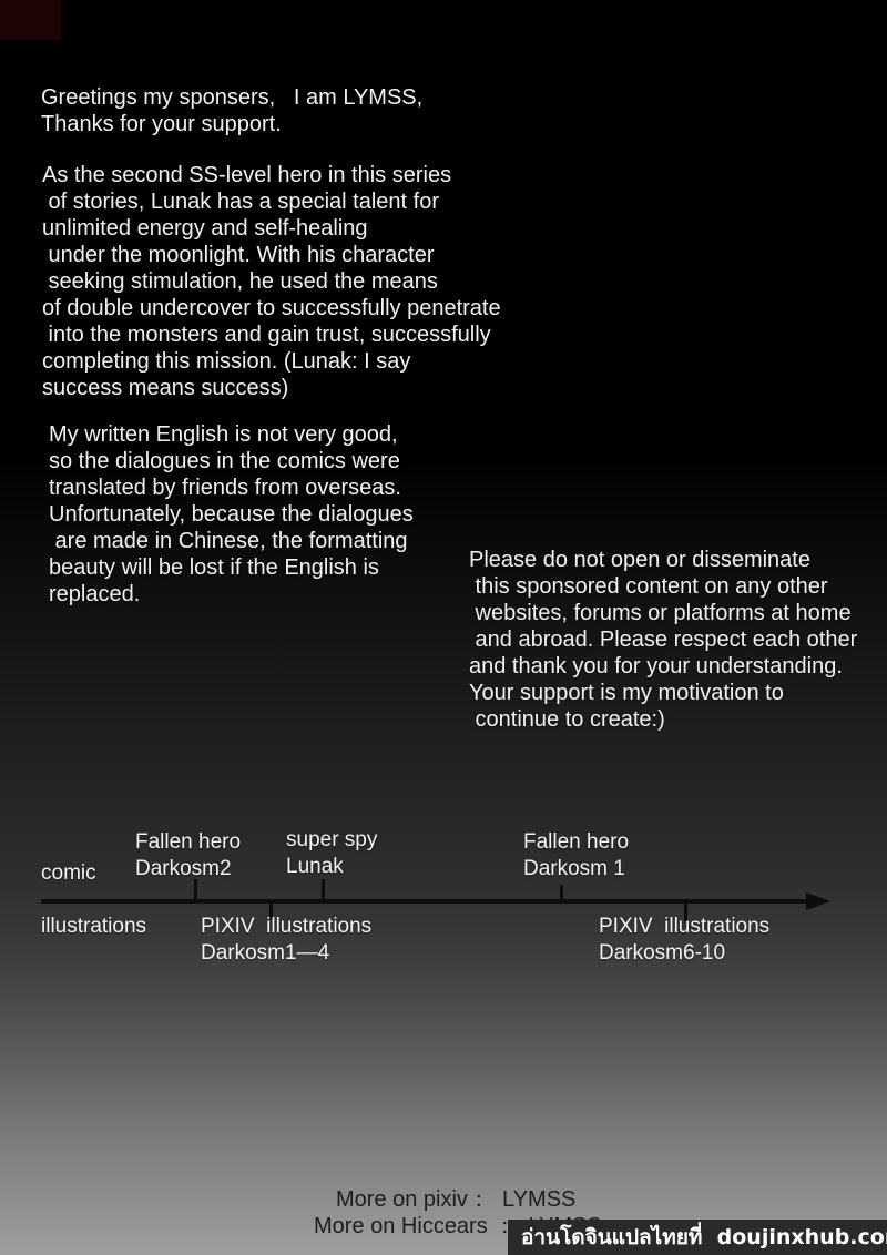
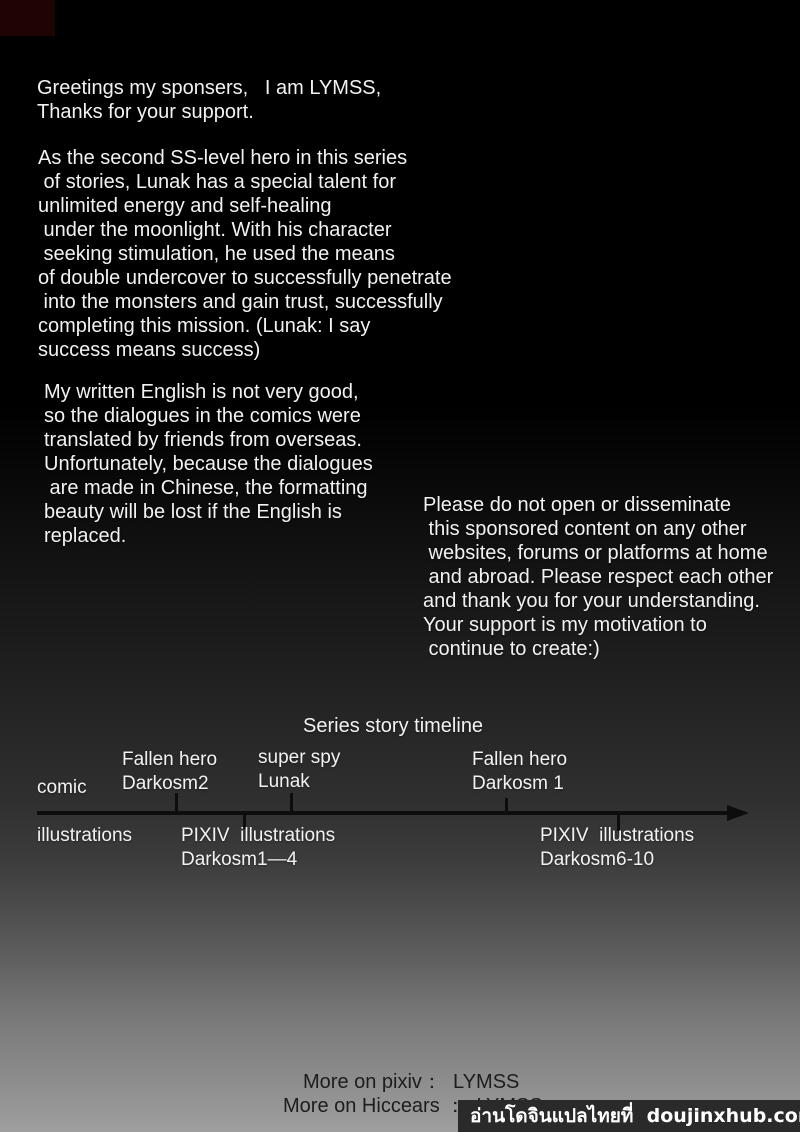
  Greetings my sponsers, I am LYMSS,
  Thanks for your support.
  As the second SS-level hero in this series
  of stories, Lunak has a special talent for
  unlimited energy and self-healing
  under the moonlight. With his character
  seeking stimulation, he used the means
  of double undercover to successfully penetrate
  into the monsters and gain trust, successfully
  completing this mission. (Lunak: I say
  success means success)
  My written English is not very good,
  so the dialogues in the comics were
  translated by friends from overseas.
  Unfortunately, because the dialogues
  are made in Chinese, the formatting
  beauty will be lost if the English is
  replaced.
  Please do not open or disseminate
  this sponsored content on any other
  websites, forums or platforms at home
  and abroad. Please respect each other
  and thank you for your understanding.
  Your support is my motivation to
  continue to create:)
+ Series story timeline
  comic
  Fallen hero
  Darkosm2
  super spy
  Lunak
  Fallen hero
  Darkosm 1
  illustrations
  PIXIV illustrations
  Darkosm1—4
  PIXIV illustrations
  Darkosm6-10
  More on pixiv： LYMSS
  More on Hiccears ：
  อ่านโดจินแปลไทยที่ doujinxhub.co
